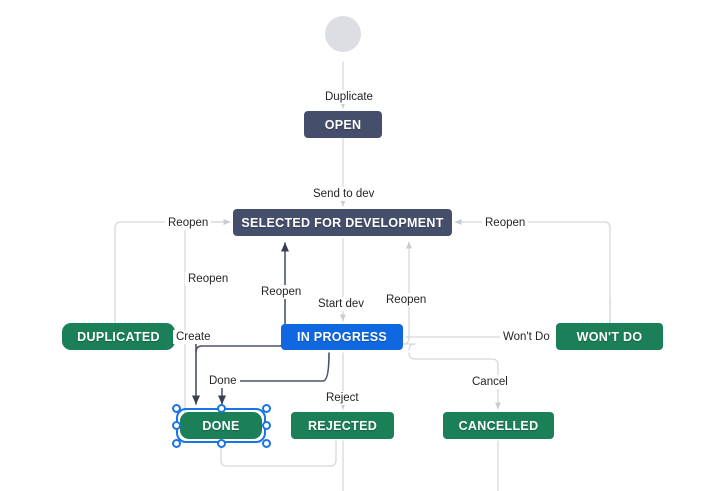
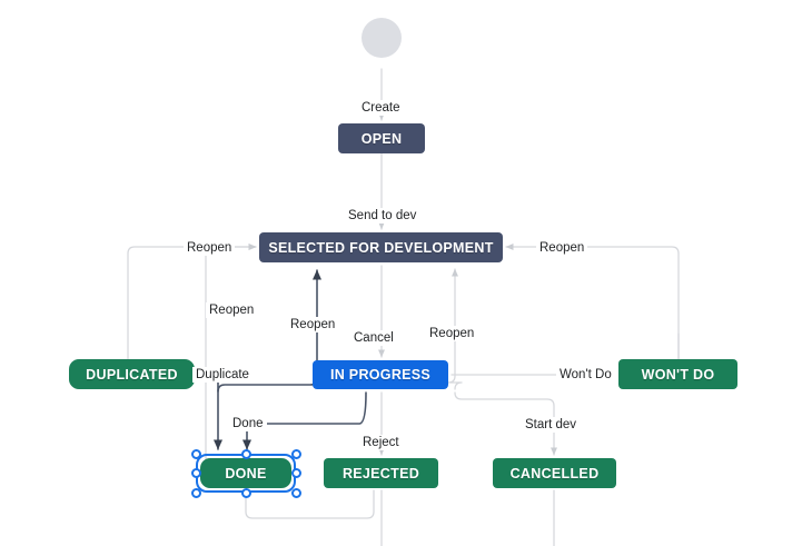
  OPEN
  SELECTED FOR DEVELOPMENT
  DUPLICATED
  IN PROGRESS
  WON'T DO
  DONE
  REJECTED
  CANCELLED
- Duplicate
+ Create
  Send to dev
  Reopen
  Reopen
  Reopen
  Reopen
- Start dev
+ Cancel
  Reopen
- Create
+ Duplicate
  Won't Do
  Done
  Reject
- Cancel
+ Start dev
